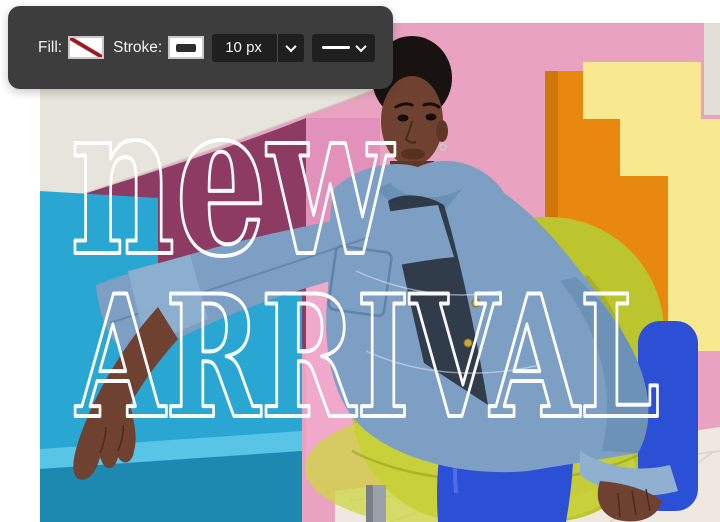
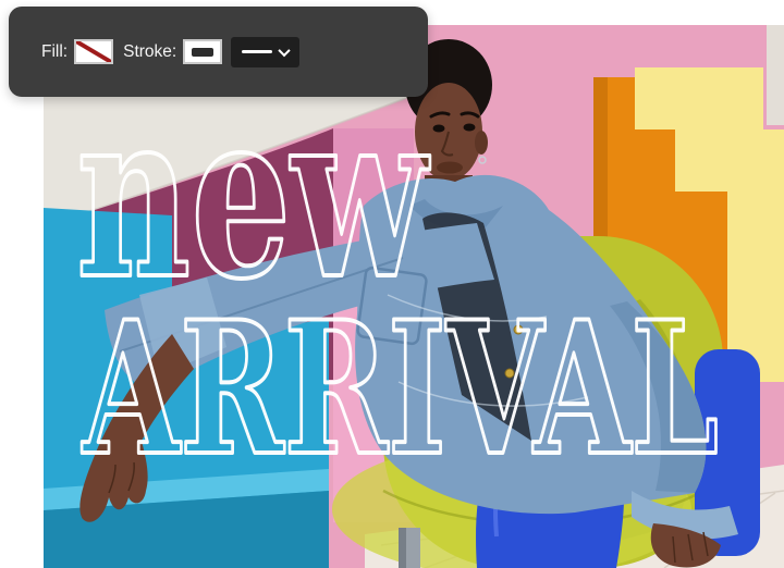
  new
  ARRIVAL
  Fill:
  Stroke:
- 10 px
